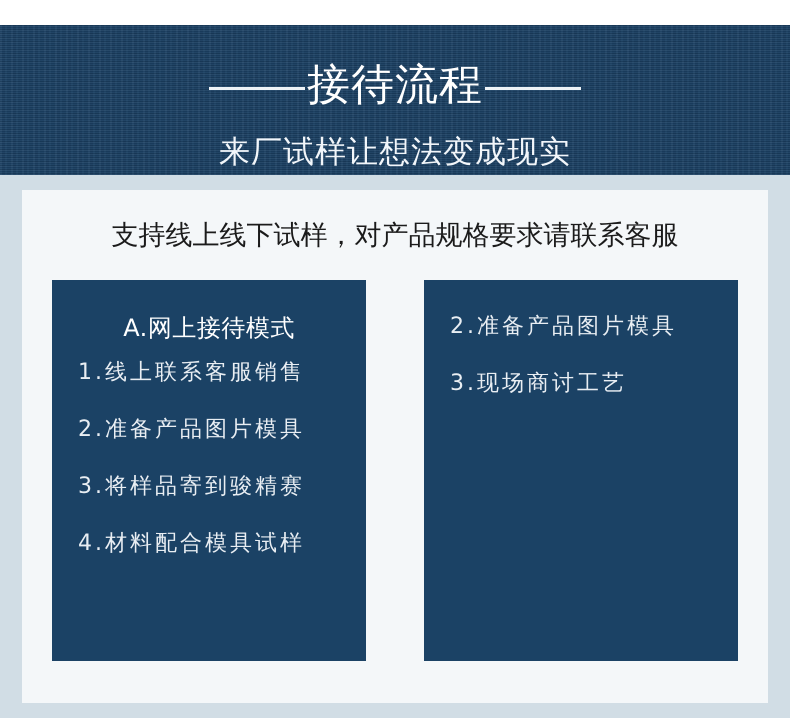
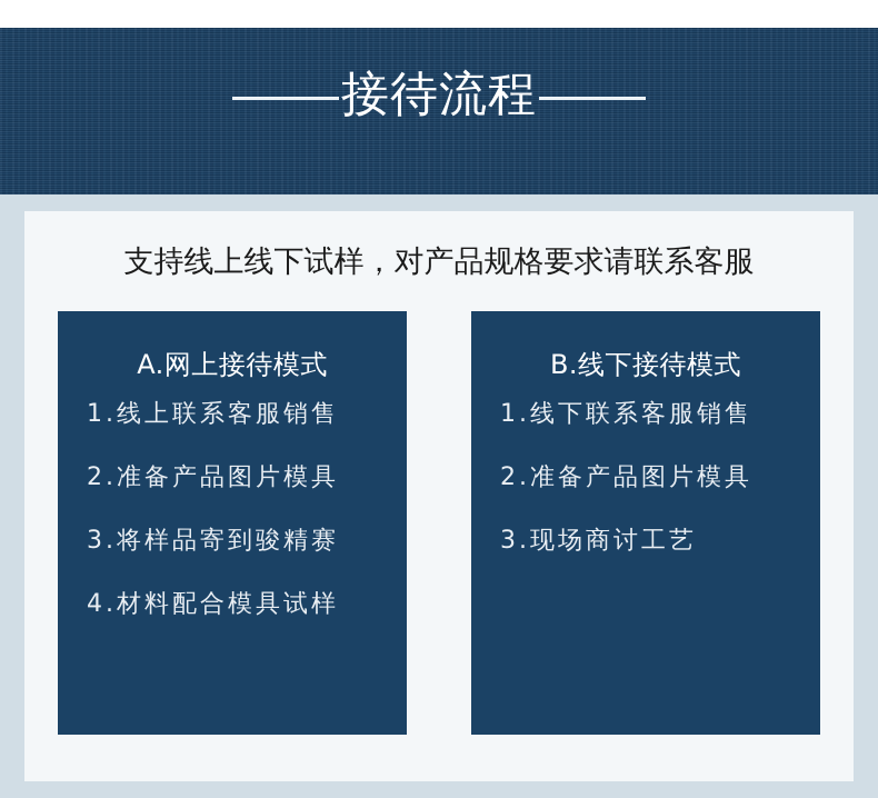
  接待流程
- 来厂试样让想法变成现实
  支持线上线下试样，对产品规格要求请联系客服
  A.网上接待模式
  1.线上联系客服销售
  2.准备产品图片模具
  3.将样品寄到骏精赛
  4.材料配合模具试样
+ B.线下接待模式
+ 1.线下联系客服销售
  2.准备产品图片模具
  3.现场商讨工艺
